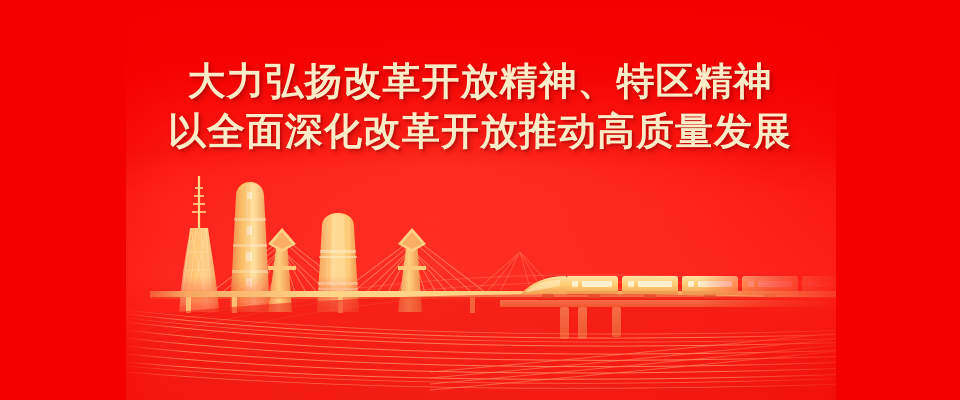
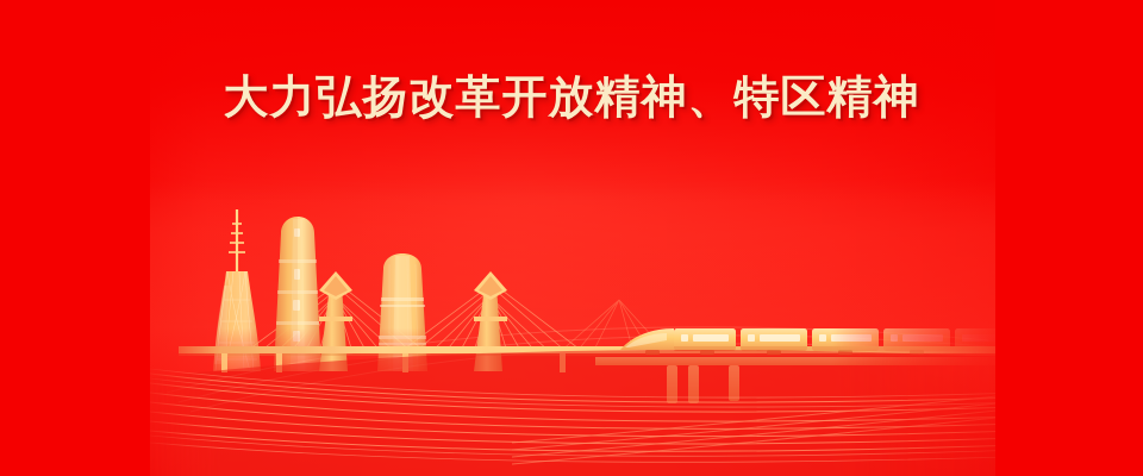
  大力弘扬改革开放精神、特区精神
- 以全面深化改革开放推动高质量发展
